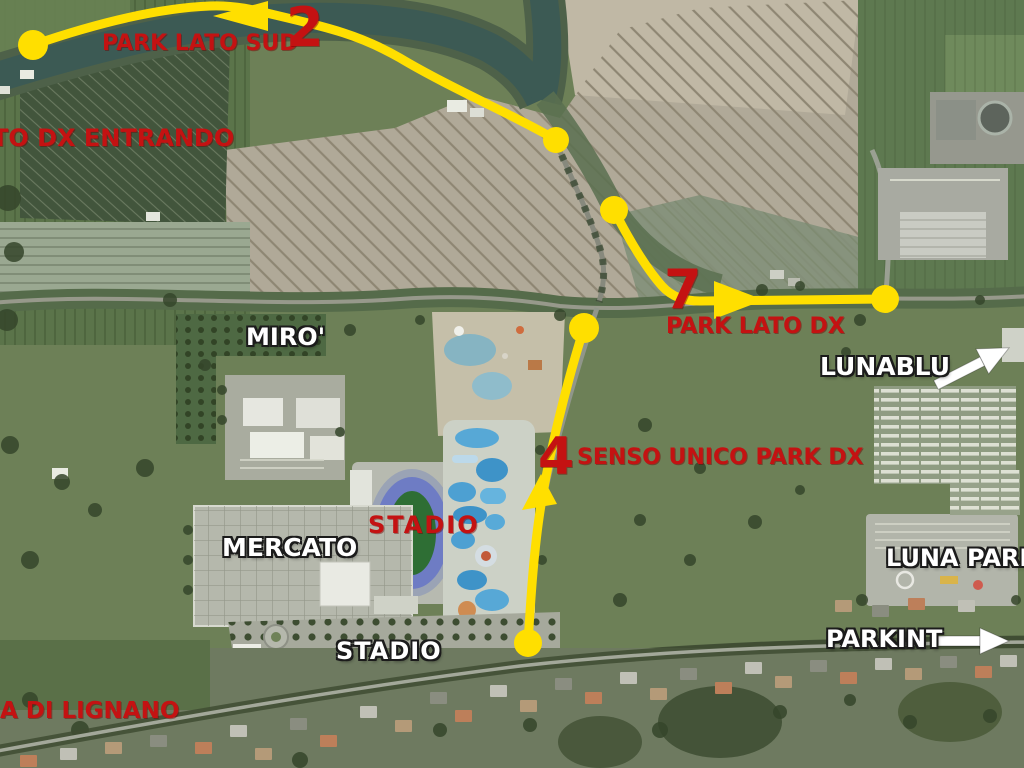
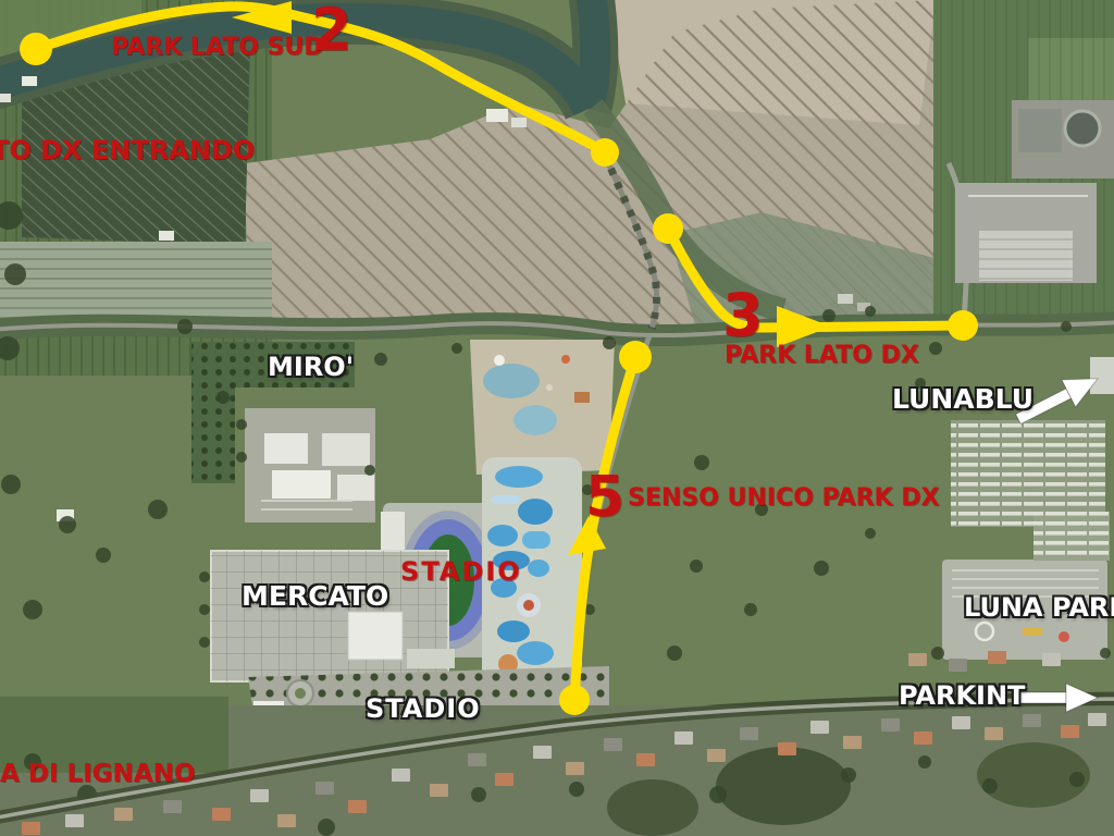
  PARK LATO SUD
  2
  TO DX ENTRANDO
- 7
+ 3
  PARK LATO DX
- 4
+ 5
  SENSO UNICO PARK DX
  STADIO
  A DI LIGNANO
  MIRO'
  MERCATO
  STADIO
  LUNABLU
  LUNA PAR
  PARKINT
